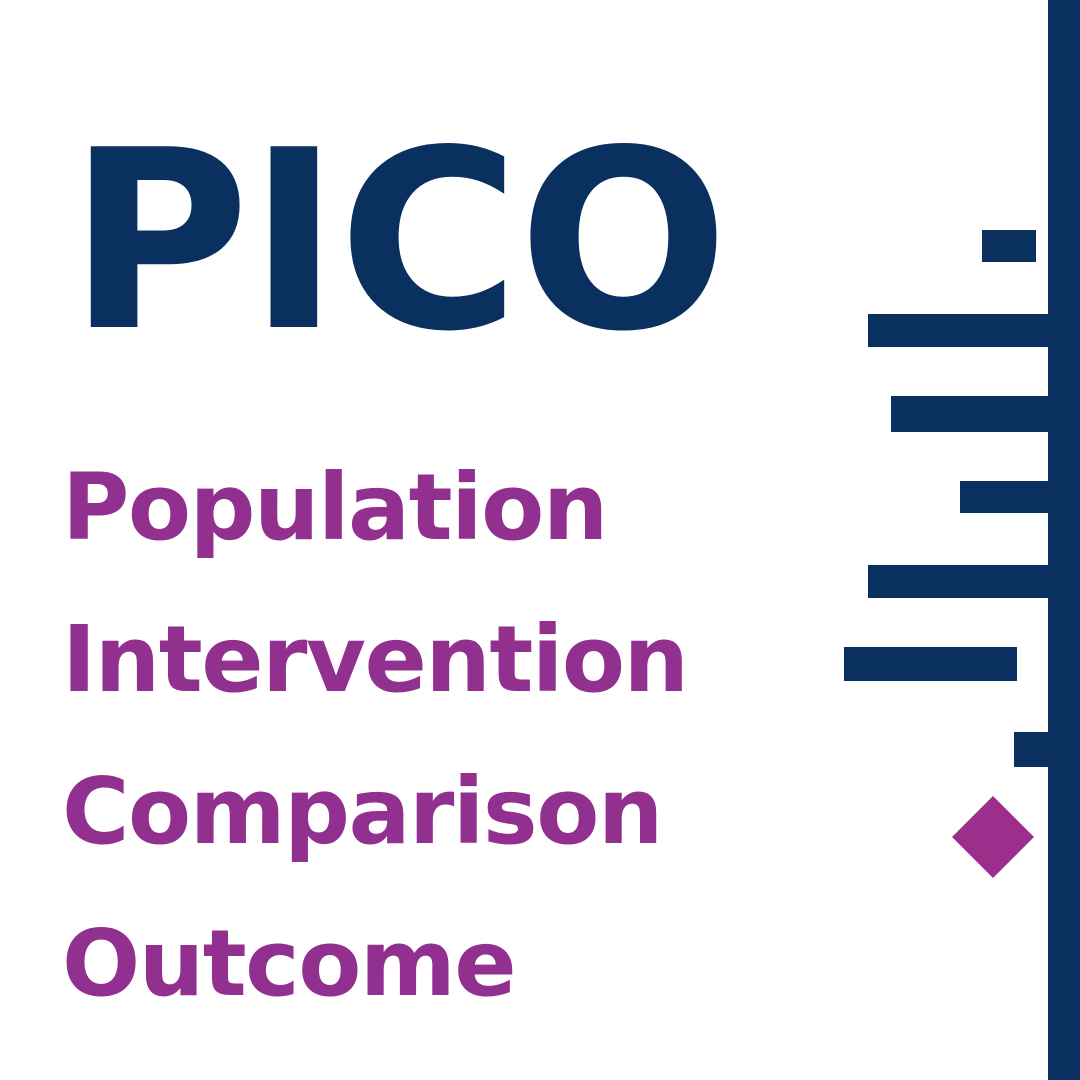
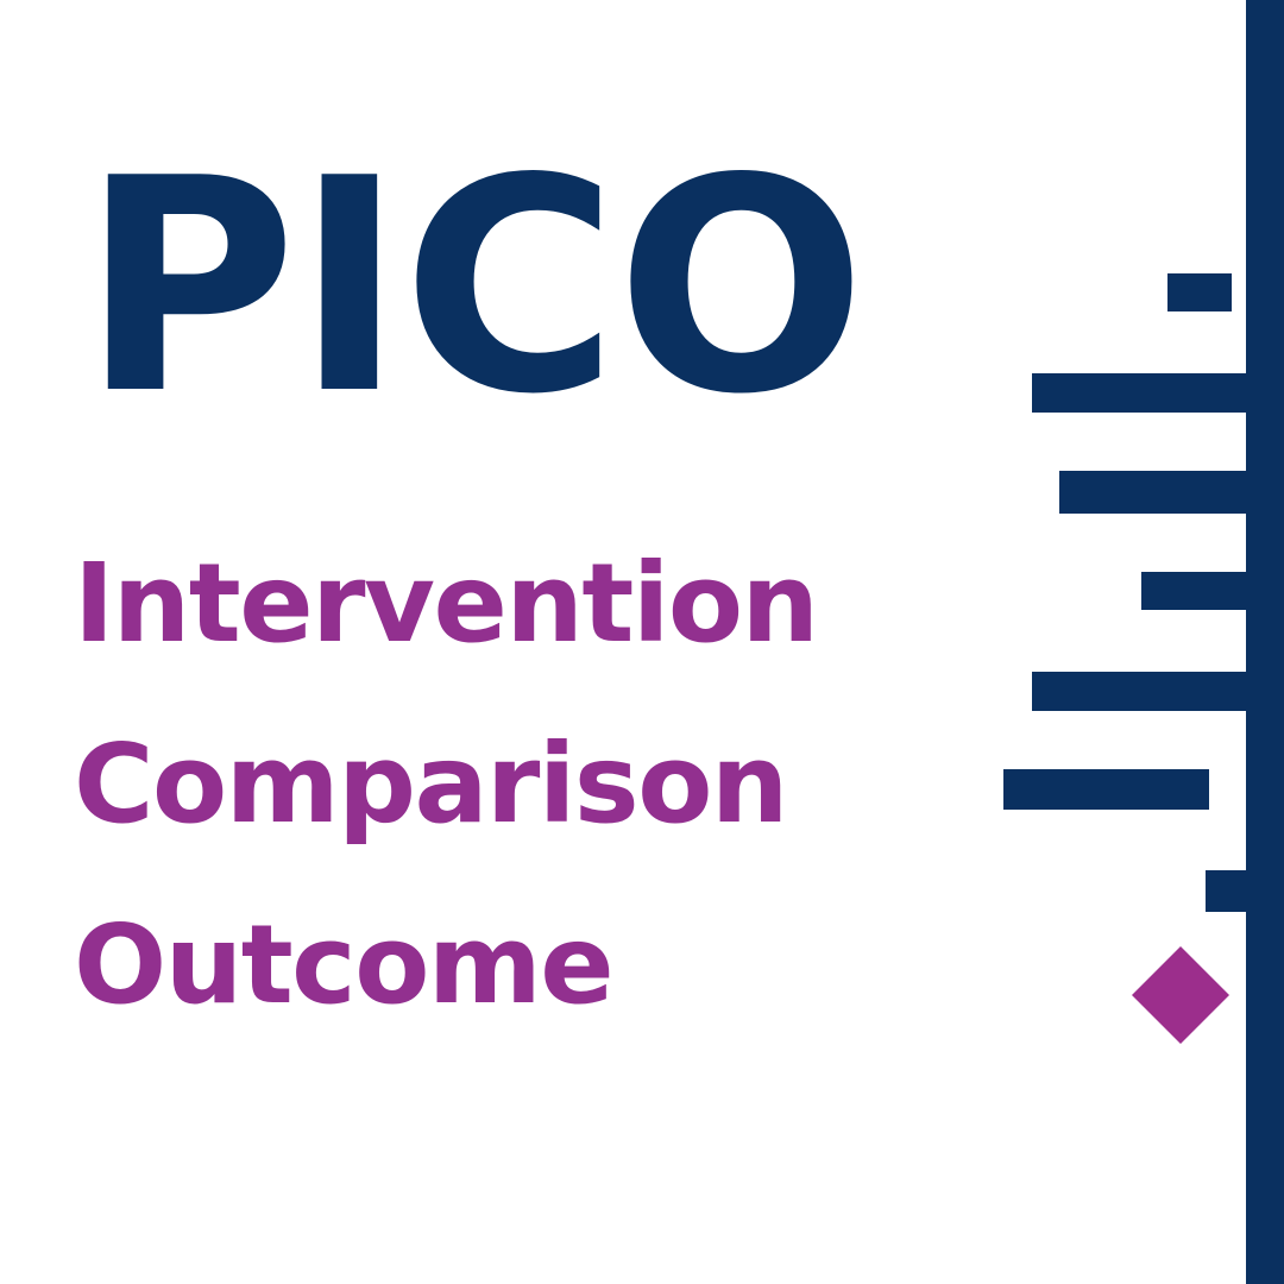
  PICO
- Population
  Intervention
  Comparison
  Outcome
